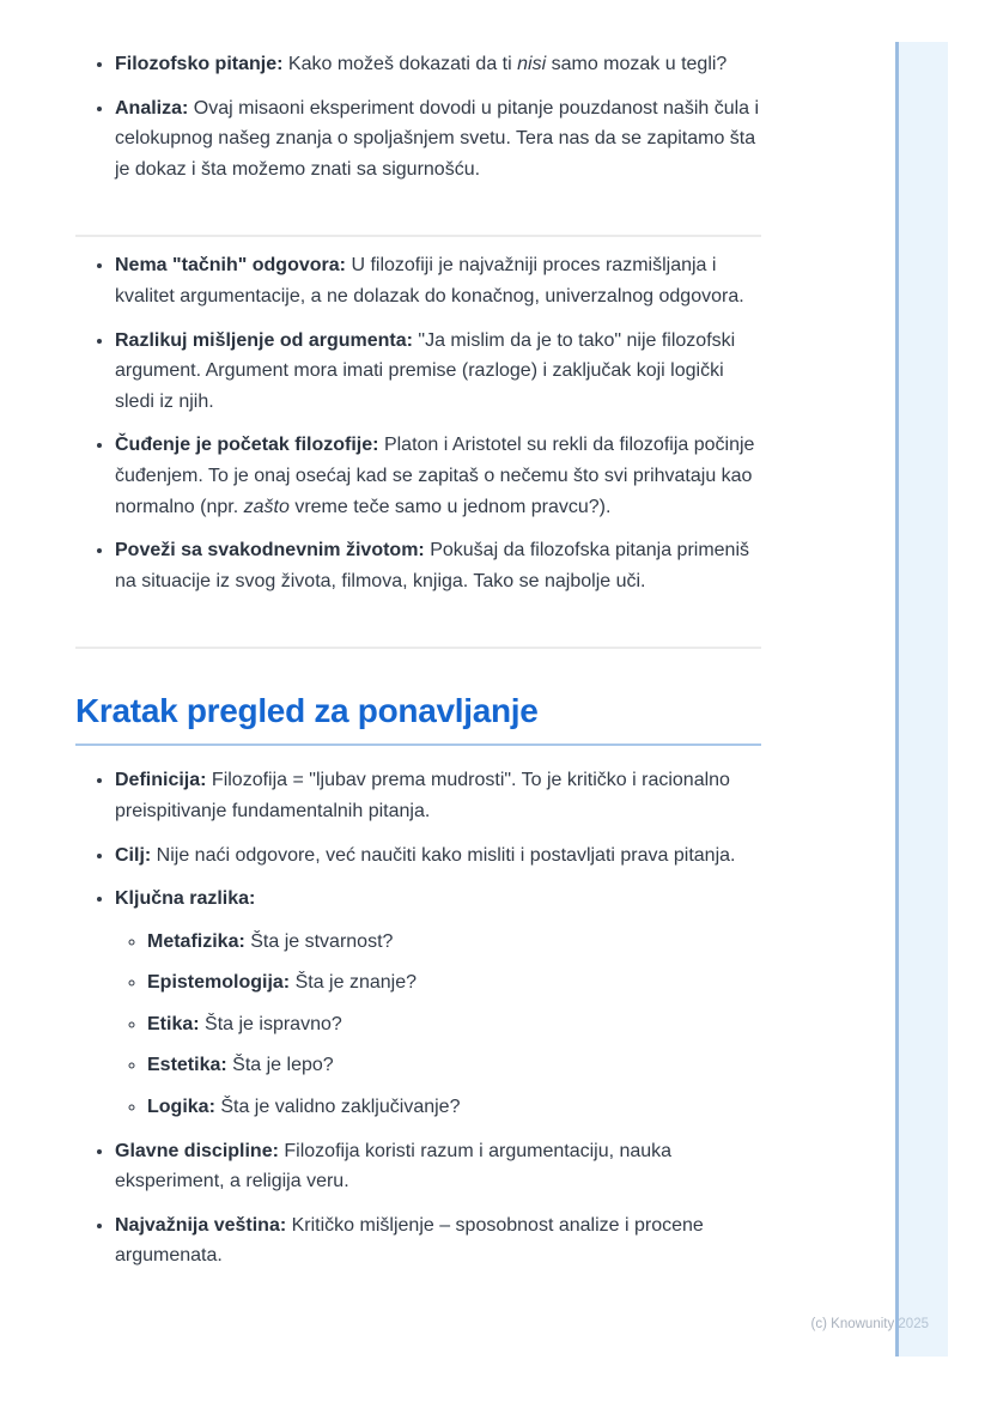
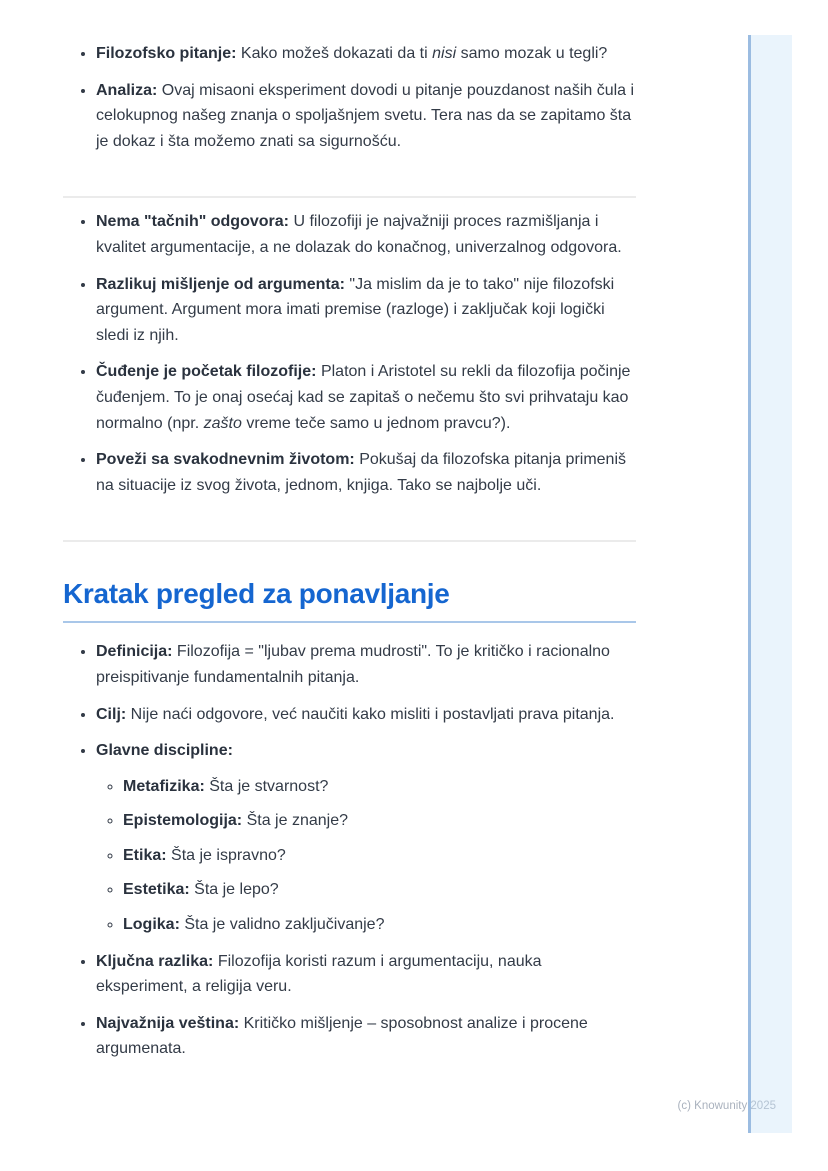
  Filozofsko pitanje: Kako možeš dokazati da ti nisi samo mozak u tegli?
  Analiza: Ovaj misaoni eksperiment dovodi u pitanje pouzdanost naših čula i celokupnog našeg znanja o spoljašnjem svetu. Tera nas da se zapitamo šta je dokaz i šta možemo znati sa sigurnošću.
  Nema "tačnih" odgovora: U filozofiji je najvažniji proces razmišljanja i kvalitet argumentacije, a ne dolazak do konačnog, univerzalnog odgovora.
  Razlikuj mišljenje od argumenta: "Ja mislim da je to tako" nije filozofski argument. Argument mora imati premise (razloge) i zaključak koji logički sledi iz njih.
  Čuđenje je početak filozofije: Platon i Aristotel su rekli da filozofija počinje čuđenjem. To je onaj osećaj kad se zapitaš o nečemu što svi prihvataju kao normalno (npr. zašto vreme teče samo u jednom pravcu?).
- Poveži sa svakodnevnim životom: Pokušaj da filozofska pitanja primeniš na situacije iz svog života, filmova, knjiga. Tako se najbolje uči.
+ Poveži sa svakodnevnim životom: Pokušaj da filozofska pitanja primeniš na situacije iz svog života, jednom, knjiga. Tako se najbolje uči.
  Kratak pregled za ponavljanje
  Definicija: Filozofija = "ljubav prema mudrosti". To je kritičko i racionalno preispitivanje fundamentalnih pitanja.
  Cilj: Nije naći odgovore, već naučiti kako misliti i postavljati prava pitanja.
- Ključna razlika:
+ Glavne discipline:
  Metafizika: Šta je stvarnost?
  Epistemologija: Šta je znanje?
  Etika: Šta je ispravno?
  Estetika: Šta je lepo?
  Logika: Šta je validno zaključivanje?
- Glavne discipline: Filozofija koristi razum i argumentaciju, nauka eksperiment, a religija veru.
+ Ključna razlika: Filozofija koristi razum i argumentaciju, nauka eksperiment, a religija veru.
  Najvažnija veština: Kritičko mišljenje – sposobnost analize i procene argumenata.
  (c) Knowunity 2025
